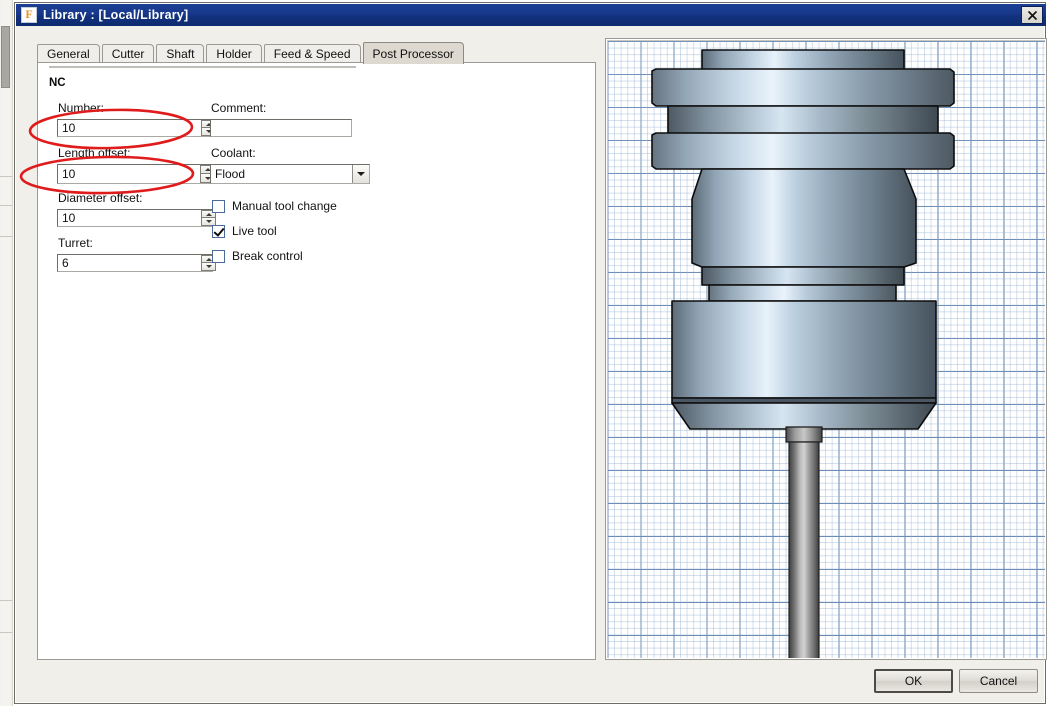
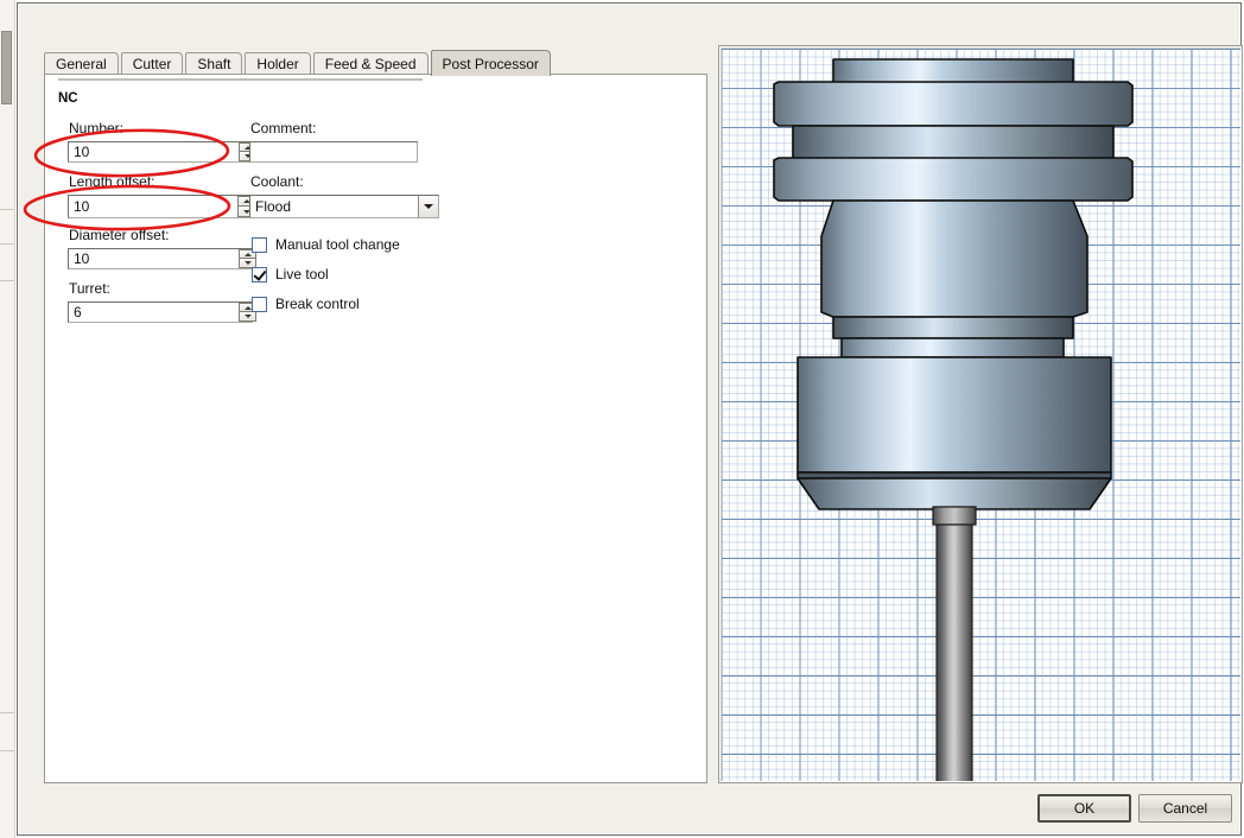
- Library : [Local/Library]
  General
  Cutter
  Shaft
  Holder
  Feed & Speed
  Post Processor
  NC
  Number:
  10
  Comment:
  Length offset:
  10
  Coolant:
  Flood
  Diameter offset:
  10
  Turret:
  6
  Manual tool change
  Live tool
  Break control
  OK
  Cancel
